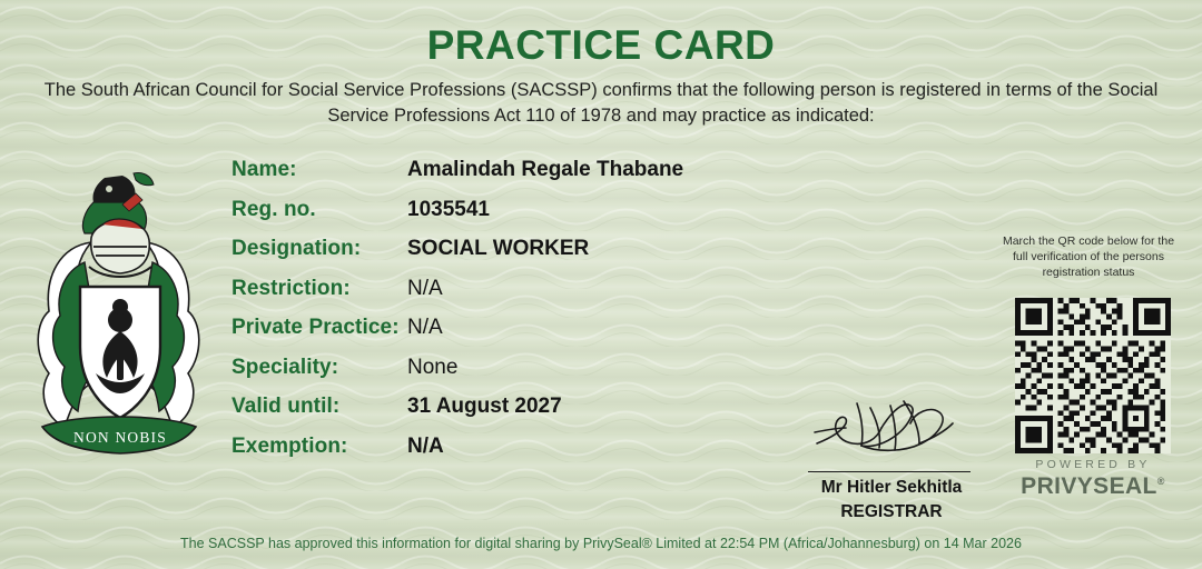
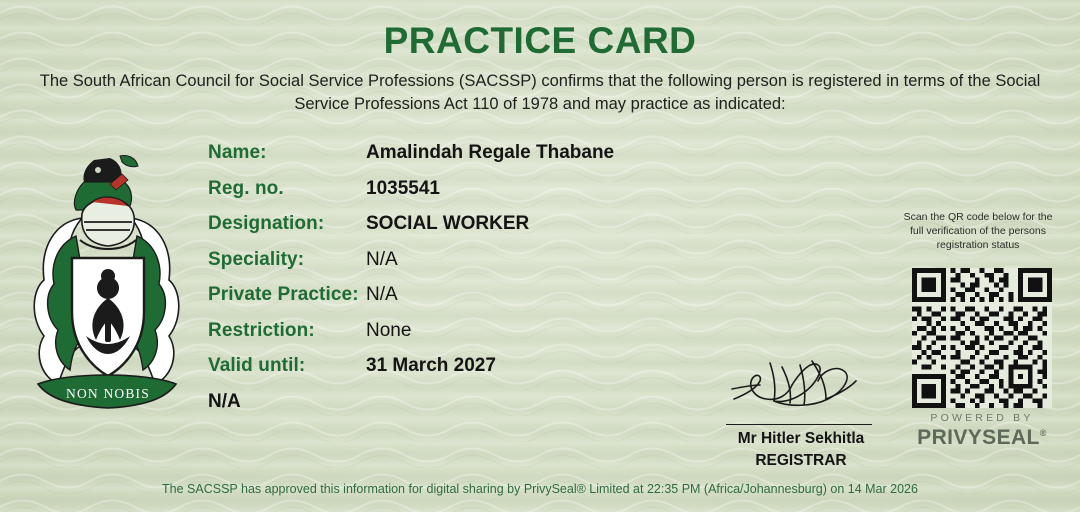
  PRACTICE CARD
  The South African Council for Social Service Professions (SACSSP) confirms that the following person is registered in terms of the Social Service Professions Act 110 of 1978 and may practice as indicated:
  NON NOBIS
  Name:
  Amalindah Regale Thabane
  Reg. no.
  1035541
  Designation:
  SOCIAL WORKER
- Restriction:
+ Speciality:
  N/A
  Private Practice:
  N/A
- Speciality:
+ Restriction:
  None
  Valid until:
- 31 August 2027
+ 31 March 2027
- Exemption:
  N/A
- March the QR code below for the full verification of the persons registration status
+ Scan the QR code below for the full verification of the persons registration status
  POWERED BY
  PRIVYSEAL®
  Mr Hitler Sekhitla
  REGISTRAR
- The SACSSP has approved this information for digital sharing by PrivySeal® Limited at 22:54 PM (Africa/Johannesburg) on 14 Mar 2026
+ The SACSSP has approved this information for digital sharing by PrivySeal® Limited at 22:35 PM (Africa/Johannesburg) on 14 Mar 2026
